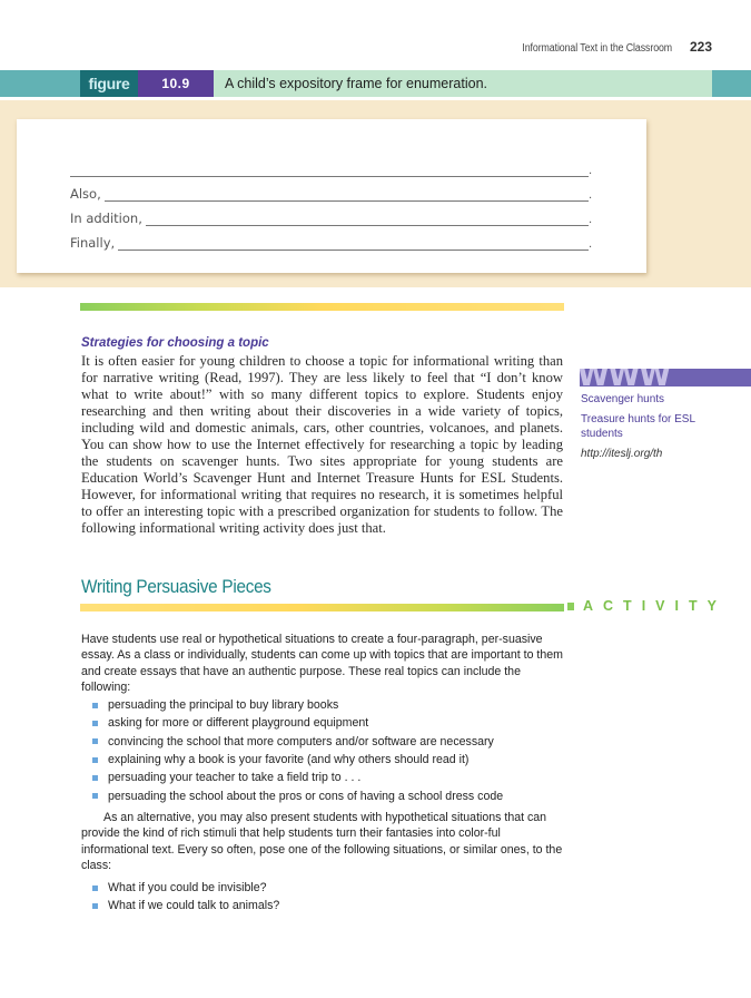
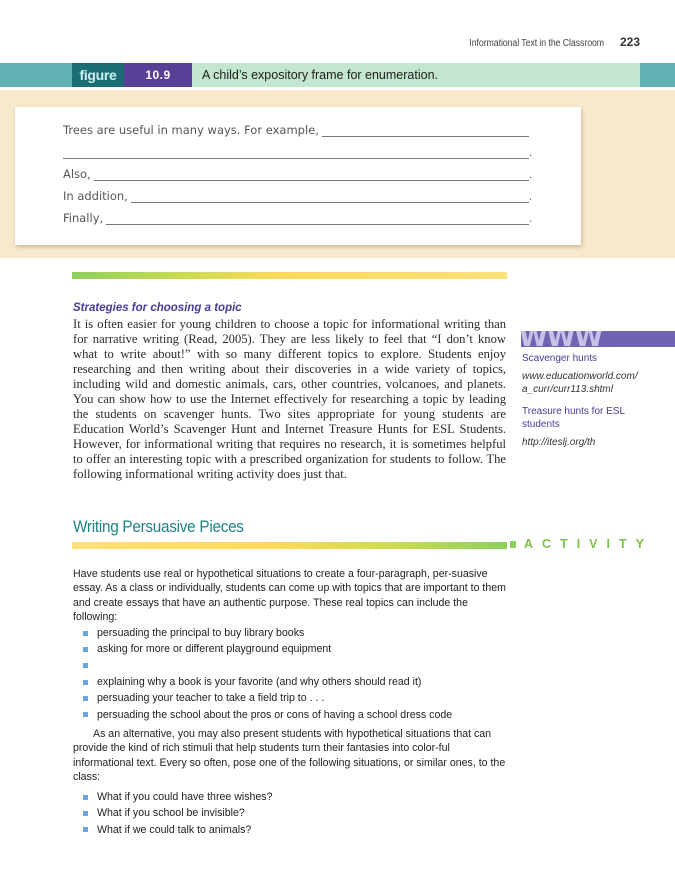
  Informational Text in the Classroom
  223
  figure
  10.9
  A child’s expository frame for enumeration.
+ Trees are useful in many ways. For example,
  .
  Also,
  .
  In addition,
  .
  Finally,
  .
  Strategies for choosing a topic
- It is often easier for young children to choose a topic for informational writing than for narrative writing (Read, 1997). They are less likely to feel that “I don’t know what to write about!” with so many different topics to explore. Students enjoy researching and then writing about their discoveries in a wide variety of topics, including wild and domestic animals, cars, other countries, volcanoes, and planets. You can show how to use the Internet effectively for researching a topic by leading the students on scavenger hunts. Two sites appropriate for young students are Education World’s Scavenger Hunt and Internet Treasure Hunts for ESL Students. However, for informational writing that requires no research, it is sometimes helpful to offer an interesting topic with a prescribed organization for students to follow. The following informational writing activity does just that.
+ It is often easier for young children to choose a topic for informational writing than for narrative writing (Read, 2005). They are less likely to feel that “I don’t know what to write about!” with so many different topics to explore. Students enjoy researching and then writing about their discoveries in a wide variety of topics, including wild and domestic animals, cars, other countries, volcanoes, and planets. You can show how to use the Internet effectively for researching a topic by leading the students on scavenger hunts. Two sites appropriate for young students are Education World’s Scavenger Hunt and Internet Treasure Hunts for ESL Students. However, for informational writing that requires no research, it is sometimes helpful to offer an interesting topic with a prescribed organization for students to follow. The following informational writing activity does just that.
  WWW
  Scavenger hunts
+ www.educationworld.com/ a_curr/curr113.shtml
  Treasure hunts for ESL students
  http://iteslj.org/th
  Writing Persuasive Pieces
  ACTIVITY
  Have students use real or hypothetical situations to create a four-paragraph, per-suasive essay. As a class or individually, students can come up with topics that are important to them and create essays that have an authentic purpose. These real topics can include the following:
  persuading the principal to buy library books
  asking for more or different playground equipment
- convincing the school that more computers and/or software are necessary
  explaining why a book is your favorite (and why others should read it)
  persuading your teacher to take a field trip to . . .
  persuading the school about the pros or cons of having a school dress code
  As an alternative, you may also present students with hypothetical situations that can provide the kind of rich stimuli that help students turn their fantasies into color-ful informational text. Every so often, pose one of the following situations, or similar ones, to the class:
+ What if you could have three wishes?
- What if you could be invisible?
+ What if you school be invisible?
  What if we could talk to animals?
